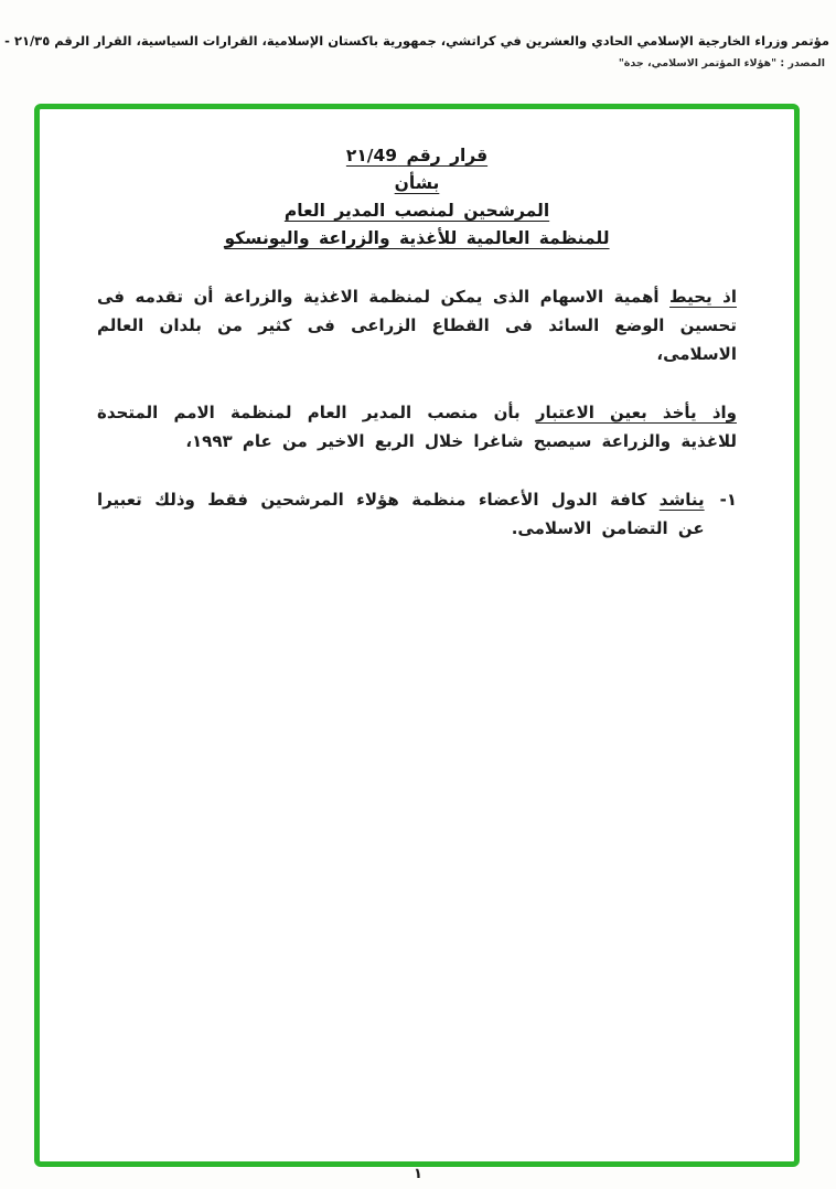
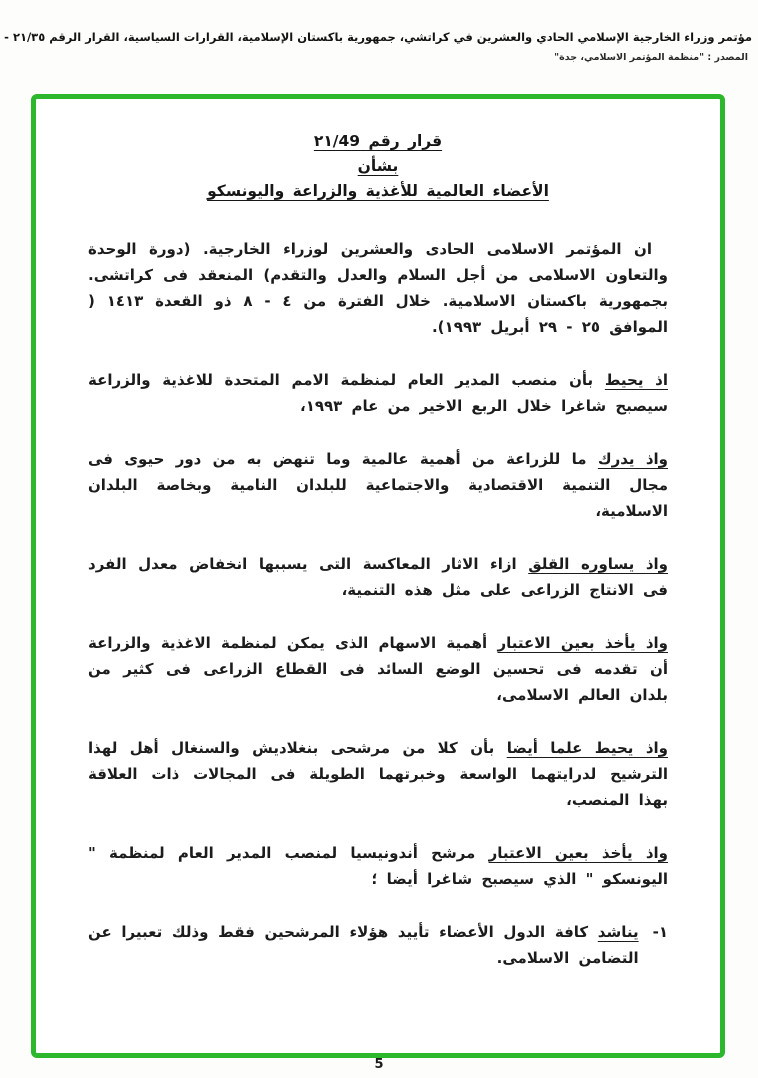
  مؤتمر وزراء الخارجية الإسلامي الحادي والعشرين في كراتشي، جمهورية باكستان الإسلامية، القرارات السياسية، القرار الرقم ٢١/٣٥ -
- المصدر : "هؤلاء المؤتمر الاسلامي، جدة"
+ المصدر : "منظمة المؤتمر الاسلامي، جدة"
  قرار رقم ٢١/49
  بشأن
- المرشحين لمنصب المدير العام
- للمنظمة العالمية للأغذية والزراعة واليونسكو
+ الأعضاء العالمية للأغذية والزراعة واليونسكو
+ ان المؤتمر الاسلامى الحادى والعشرين لوزراء الخارجية. (دورة الوحدة والتعاون الاسلامى من أجل السلام والعدل والتقدم) المنعقد فى كراتشى. بجمهورية باكستان الاسلامية. خلال الفترة من ٤ - ٨ ذو القعدة ١٤١٣ ( الموافق ٢٥ - ٢٩ أبريل ١٩٩٣).
- اذ يحيط أهمية الاسهام الذى يمكن لمنظمة الاغذية والزراعة أن تقدمه فى تحسين الوضع السائد فى القطاع الزراعى فى كثير من بلدان العالم الاسلامى،
+ اذ يحيط بأن منصب المدير العام لمنظمة الامم المتحدة للاغذية والزراعة سيصبح شاغرا خلال الربع الاخير من عام ١٩٩٣،
+ واذ يدرك ما للزراعة من أهمية عالمية وما تنهض به من دور حيوى فى مجال التنمية الاقتصادية والاجتماعية للبلدان النامية وبخاصة البلدان الاسلامية،
+ واذ يساوره القلق ازاء الاثار المعاكسة التى يسببها انخفاض معدل الفرد فى الانتاج الزراعى على مثل هذه التنمية،
- واذ يأخذ بعين الاعتبار بأن منصب المدير العام لمنظمة الامم المتحدة للاغذية والزراعة سيصبح شاغرا خلال الربع الاخير من عام ١٩٩٣،
+ واذ يأخذ بعين الاعتبار أهمية الاسهام الذى يمكن لمنظمة الاغذية والزراعة أن تقدمه فى تحسين الوضع السائد فى القطاع الزراعى فى كثير من بلدان العالم الاسلامى،
+ واذ يحيط علما أيضا بأن كلا من مرشحى بنغلاديش والسنغال أهل لهذا الترشيح لدرايتهما الواسعة وخبرتهما الطويلة فى المجالات ذات العلاقة بهذا المنصب،
+ واذ يأخذ بعين الاعتبار مرشح أندونيسيا لمنصب المدير العام لمنظمة " اليونسكو " الذي سيصبح شاغرا أيضا ؛
  ١-
- يناشد كافة الدول الأعضاء منظمة هؤلاء المرشحين فقط وذلك تعبيرا عن التضامن الاسلامى.
+ يناشد كافة الدول الأعضاء تأييد هؤلاء المرشحين فقط وذلك تعبيرا عن التضامن الاسلامى.
- ١
+ 5
